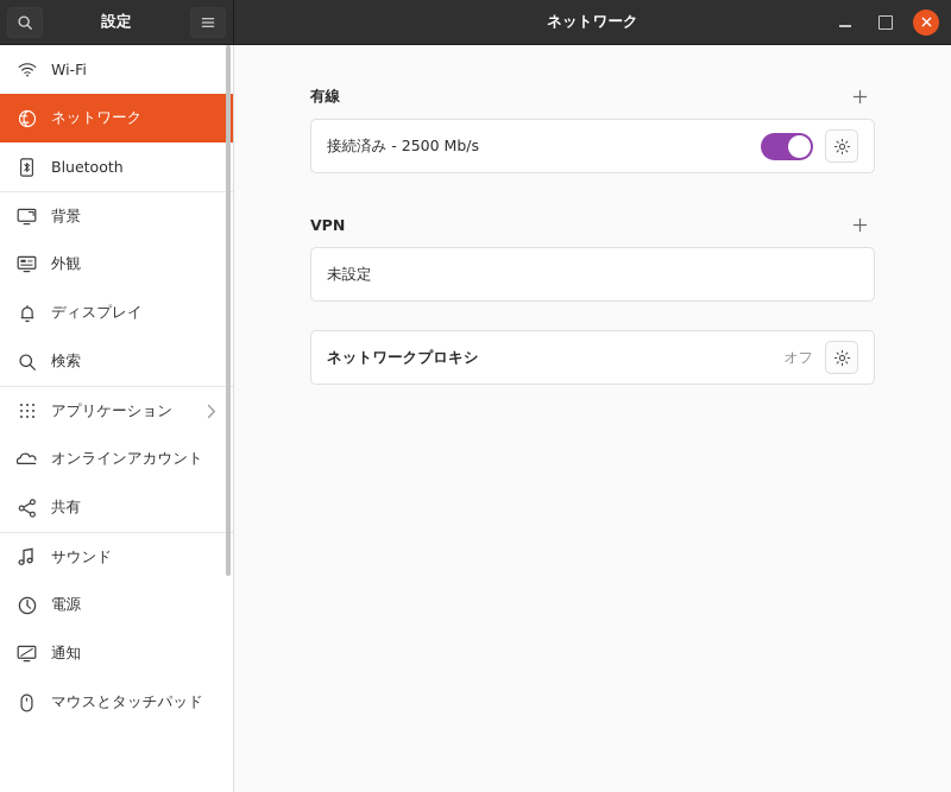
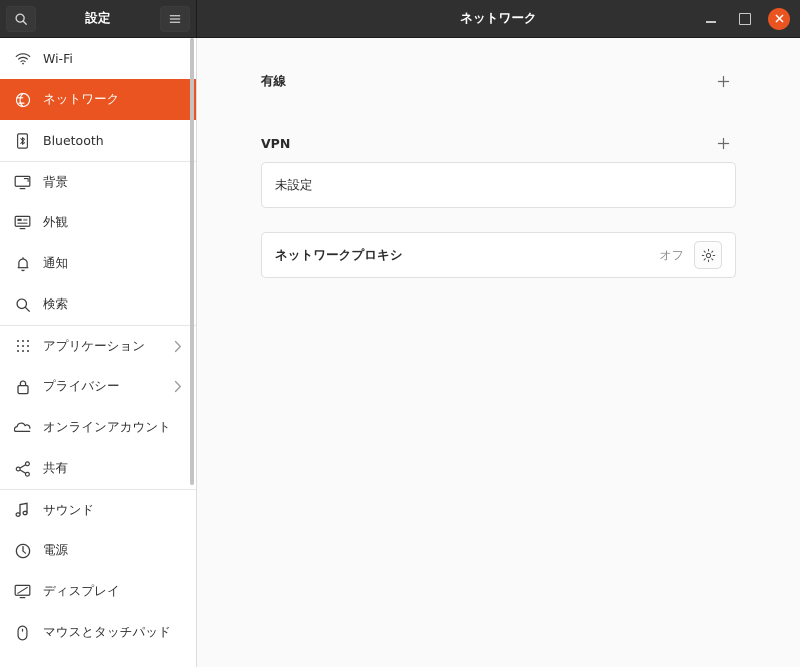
  設定
  ネットワーク
  Wi-Fi
  ネットワーク
  Bluetooth
  背景
  外観
- ディスプレイ
+ 通知
  検索
  アプリケーション
+ プライバシー
  オンラインアカウント
  共有
  サウンド
  電源
- 通知
+ ディスプレイ
  マウスとタッチパッド
  有線
- 接続済み - 2500 Mb/s
  VPN
  未設定
  ネットワークプロキシ
  オフ
